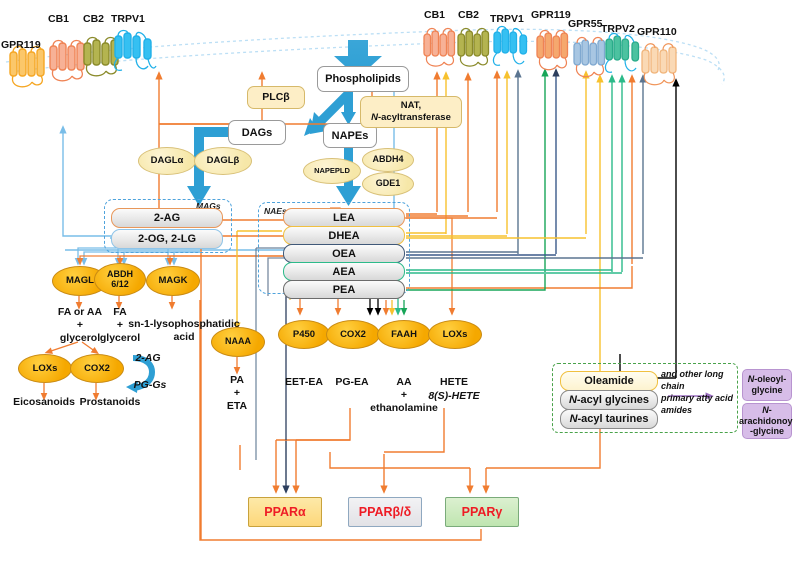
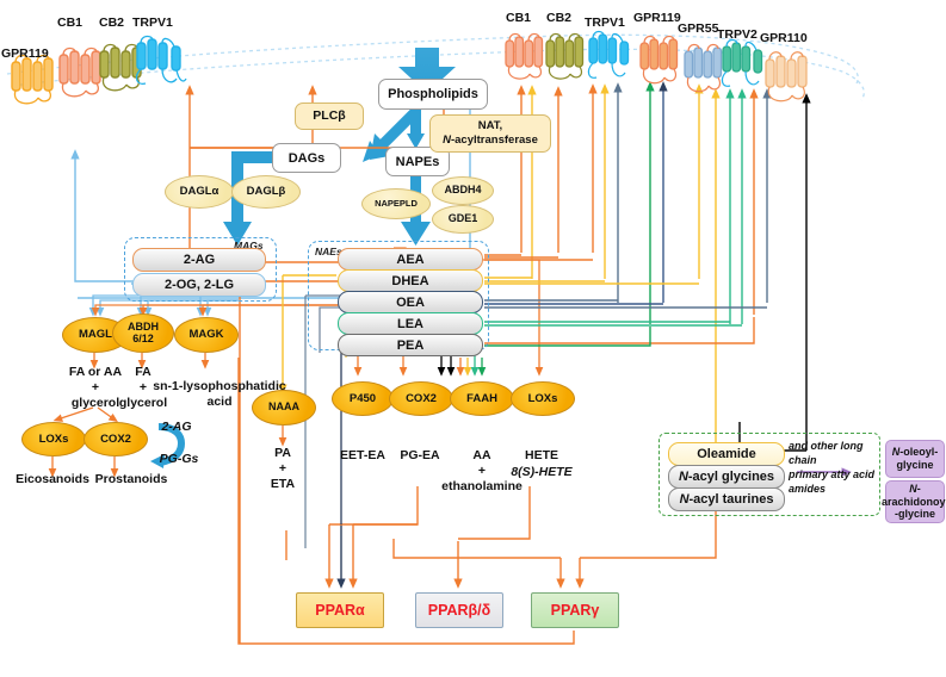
  GPR119
  CB1
  CB2
  TRPV1
  CB1
  CB2
  TRPV1
  GPR119
  GPR55
  TRPV2
  GPR110
  Phospholipids
  DAGs
  NAPEs
  PLCβ
  NAT,
  N-acyltransferase
  DAGLα
  DAGLβ
  NAPEPLD
  ABDH4
  GDE1
  MAGs
  2-AG
  2-OG, 2-LG
  NAE
- LEA
+ AEA
  DHEA
  OEA
- AEA
+ LEA
  PEA
  MAGL
  ABDH
  6/12
  MAGK
  FA or AA
  +
  glycerol
  FA
  +
  glycerol
  sn-1-lysophosphatidic
  acid
  LOXs
  COX2
  Eicosanoids
  Prostanoids
  2-AG
  PG-Gs
  NAAA
  PA
  +
  ETA
  P450
  COX2
  FAAH
  LOXs
  EET-EA
  PG-EA
  AA
  +
  ethanolamine
  HETE
  8(S)-HETE
  Oleamide
  N
  -acyl glycines
  N
  -acyl taurines
  and other long chain
  primary atty acid
  amides
  N-oleoyl-
  glycine
  N-arachidonoy
  -glycine
  PPARα
  PPARβ/δ
  PPARγ
